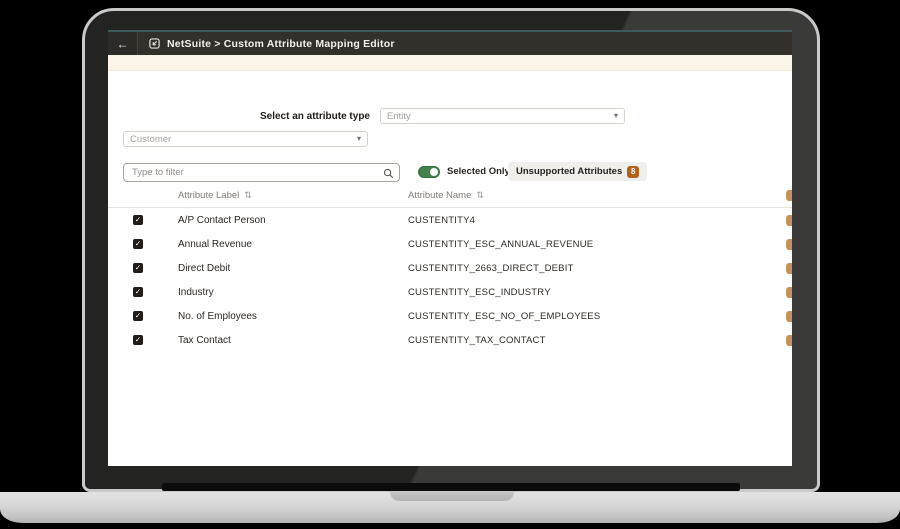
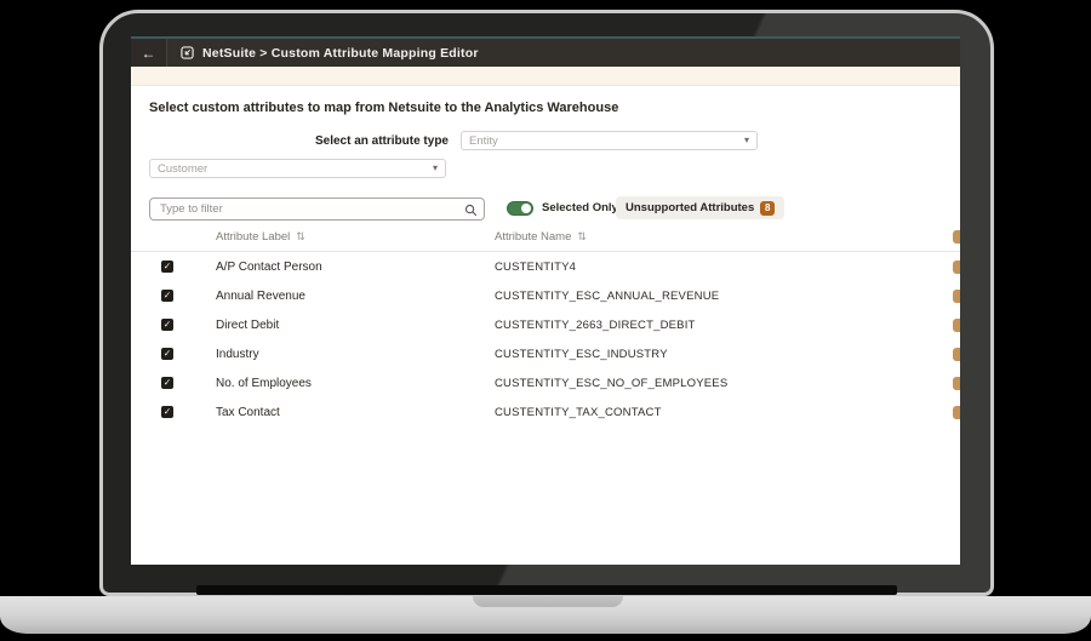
  ←
  NetSuite > Custom Attribute Mapping Editor
+ Select custom attributes to map from Netsuite to the Analytics Warehouse
  Select an attribute type
  Entity
  ▾
  Customer
  ▾
  Type to filter
  Selected Onl
  Unsupported Attributes
  8
  Attribute Label
  ⇅
  Attribute Name
  ⇅
  ✓
  A/P Contact Person
  CUSTENTITY4
  ✓
  Annual Revenue
  CUSTENTITY_ESC_ANNUAL_REVENUE
  ✓
  Direct Debit
  CUSTENTITY_2663_DIRECT_DEBIT
  ✓
  Industry
  CUSTENTITY_ESC_INDUSTRY
  ✓
  No. of Employees
  CUSTENTITY_ESC_NO_OF_EMPLOYEES
  ✓
  Tax Contact
  CUSTENTITY_TAX_CONTACT
